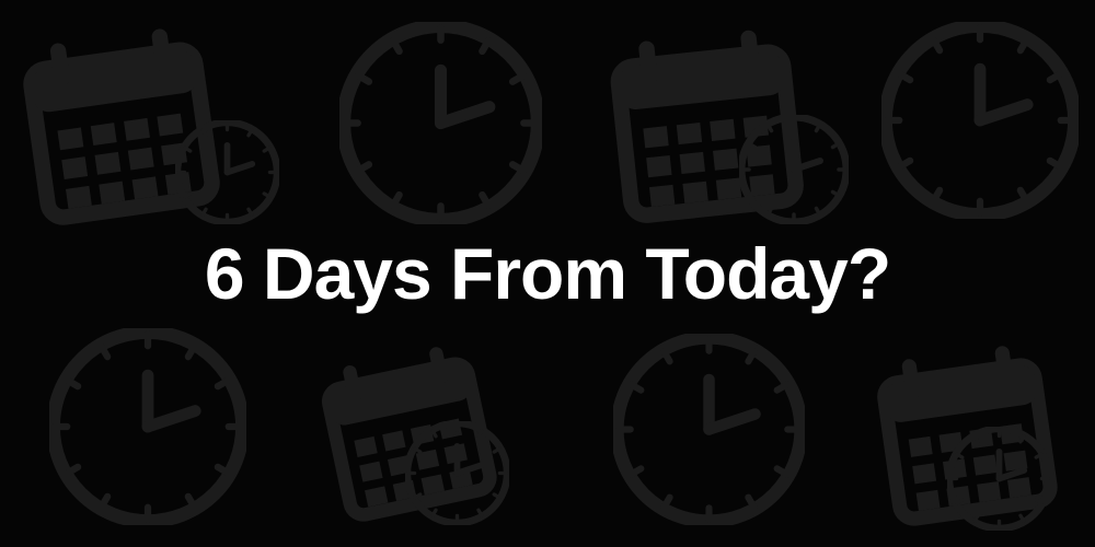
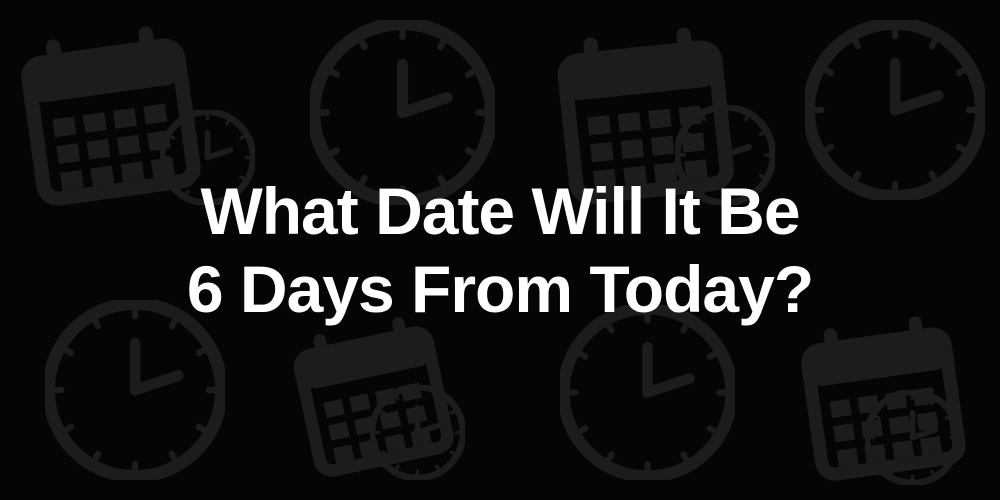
+ What Date Will It Be
  6 Days From Today?
